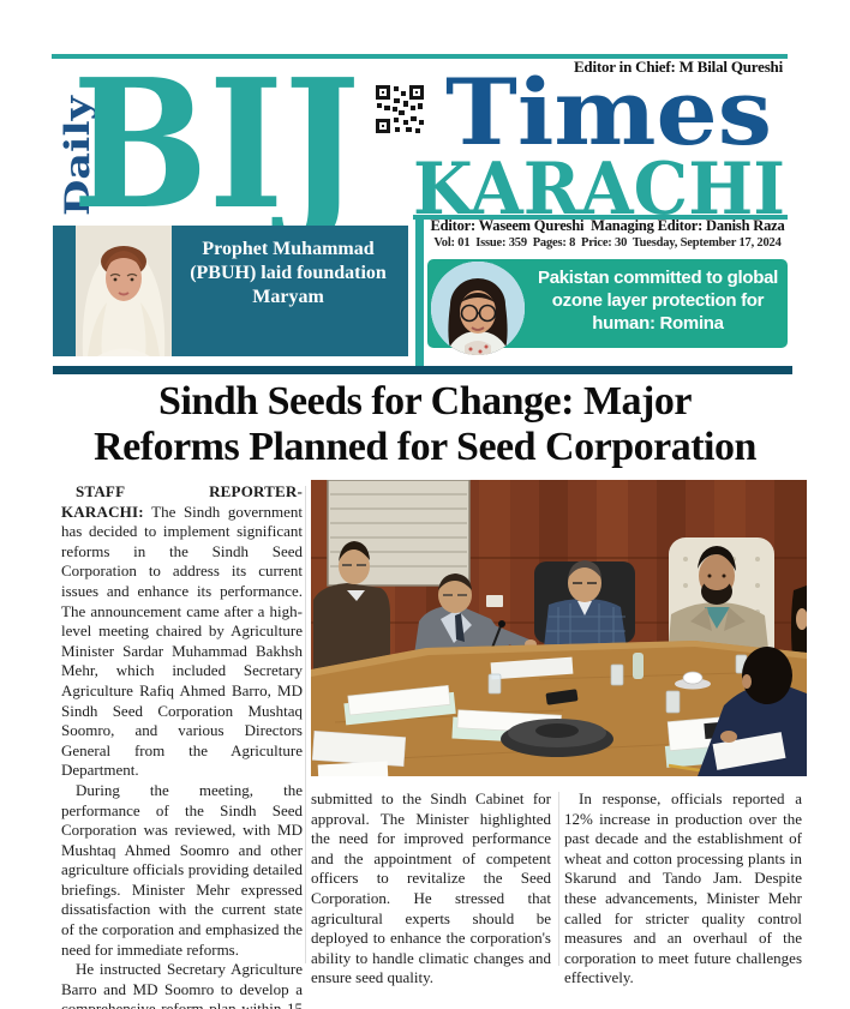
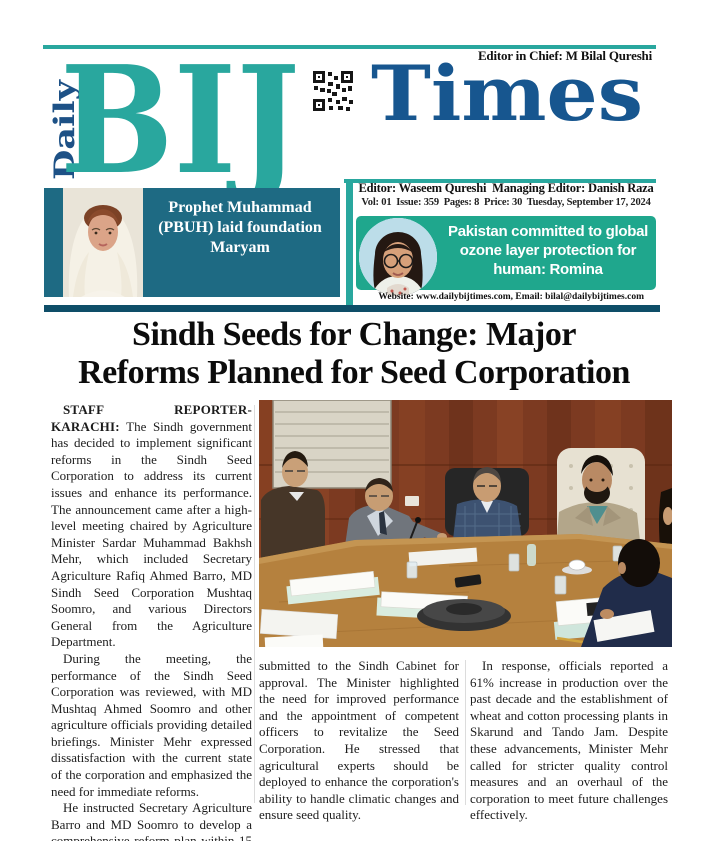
  BIJ
  Times
- KARACHI
  Editor in Chief: M Bilal Qureshi
  Prophet Muhammad
  (PBUH) laid foundation
  Maryam
  Editor: Waseem Qureshi Managing Editor: Danish Raza
  Vol: 01 Issue: 359 Pages: 8 Price: 30 Tuesday, September 17, 2024
  Pakistan committed to global
  ozone layer protection for
  human: Romina
+ Website: www.dailybijtimes.com, Email: bilal@dailybijtimes.com
  Sindh Seeds for Change: Major
  Reforms Planned for Seed Corporation
  STAFF REPORTER- KARACHI: The Sindh government has decided to implement significant reforms in the Sindh Seed Corporation to address its current issues and enhance its performance. The announcement came after a high-level meeting chaired by Agriculture Minister Sardar Muhammad Bakhsh Mehr, which included Secretary Agriculture Rafiq Ahmed Barro, MD Sindh Seed Corporation Mushtaq Soomro, and various Directors General from the Agriculture Department.
  During the meeting, the performance of the Sindh Seed Corporation was reviewed, with MD Mushtaq Ahmed Soomro and other agriculture officials providing detailed briefings. Minister Mehr expressed dissatisfaction with the current state of the corporation and emphasized the need for immediate reforms.
  submitted to the Sindh Cabinet for approval. The Minister highlighted the need for improved performance and the appointment of competent officers to revitalize the Seed Corporation. He stressed that agricultural experts should be deployed to enhance the corporation's ability to handle climatic changes and ensure seed quality.
- In response, officials reported a 12% increase in production over the past decade and the establishment of wheat and cotton processing plants in Skarund and Tando Jam. Despite these advancements, Minister Mehr called for stricter quality control measures and an overhaul of the corporation to meet future challenges effectively.
+ In response, officials reported a 61% increase in production over the past decade and the establishment of wheat and cotton processing plants in Skarund and Tando Jam. Despite these advancements, Minister Mehr called for stricter quality control measures and an overhaul of the corporation to meet future challenges effectively.
